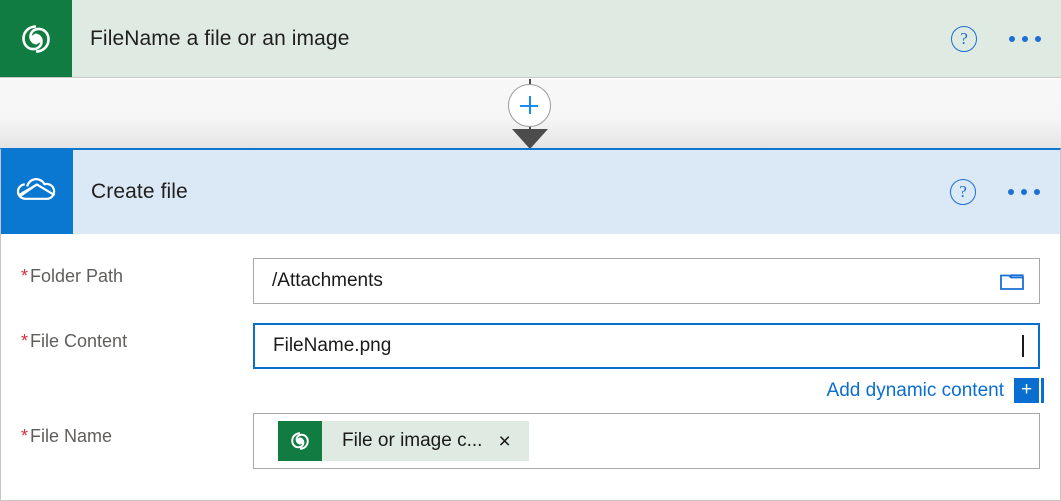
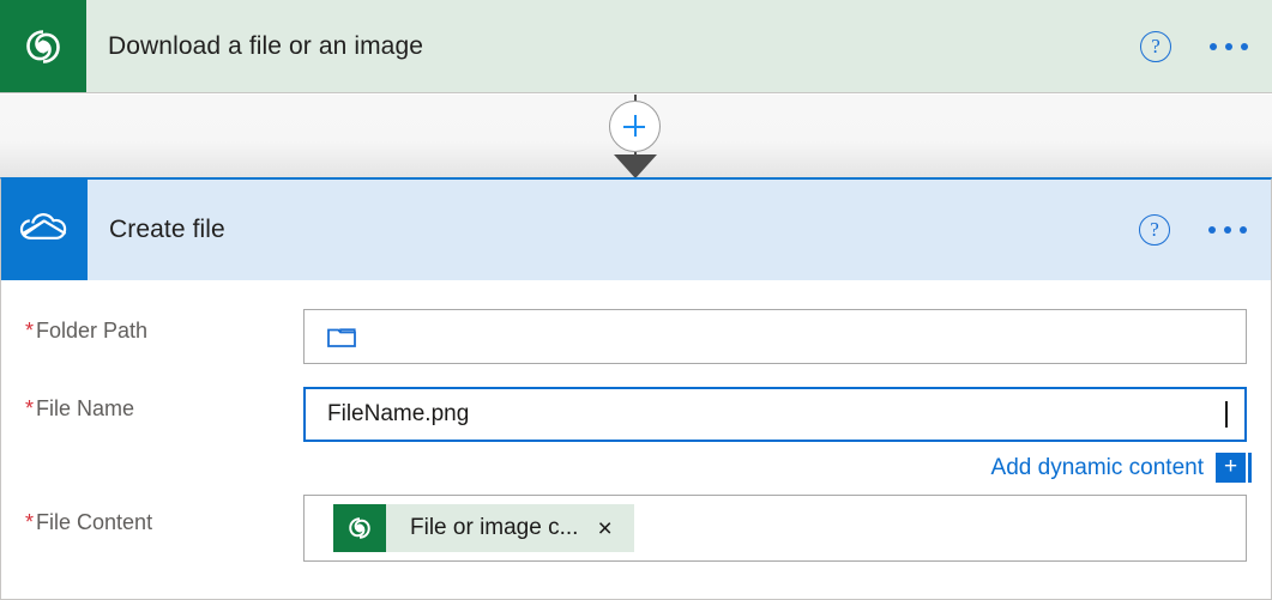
- FileName a file or an image
+ Download a file or an image
  ?
  Create file
  ?
  *Folder Path
- /Attachments
- *File Content
+ *File Name
  FileName.png
  Add dynamic content
  +
- *File Name
+ *File Content
  File or image c...
  ×
